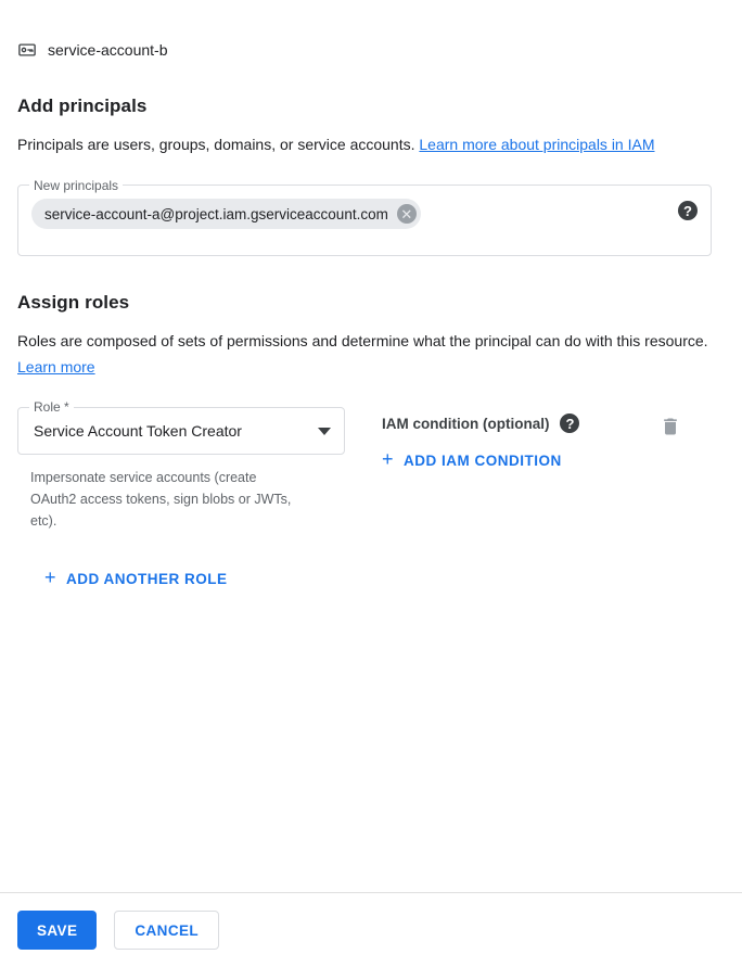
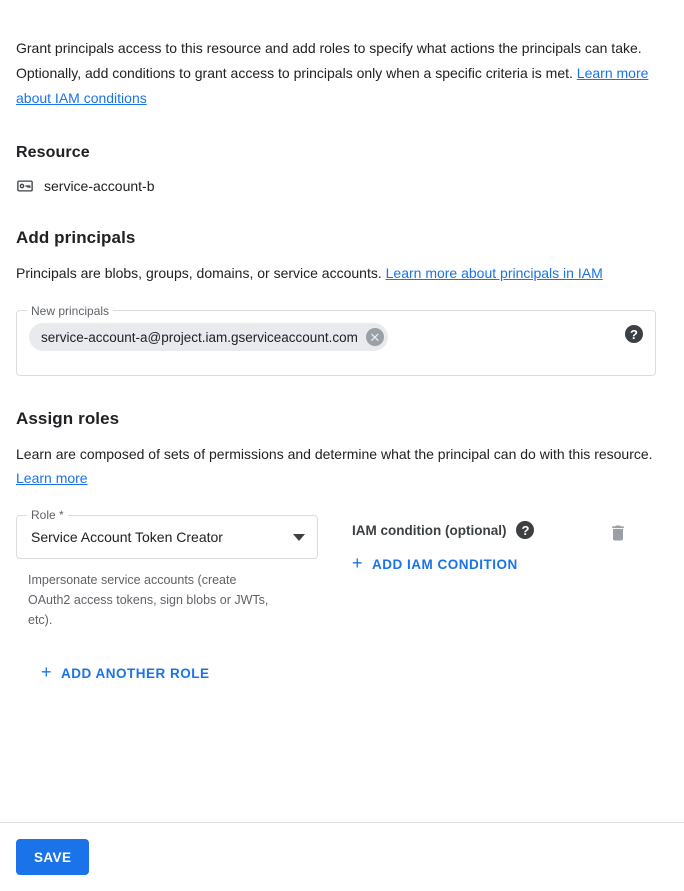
+ Grant principals access to this resource and add roles to specify what actions the principals can take. Optionally, add conditions to grant access to principals only when a specific criteria is met. Learn more about IAM conditions
+ Resource
  service-account-b
  Add principals
- Principals are users, groups, domains, or service accounts. Learn more about principals in IAM
+ Principals are blobs, groups, domains, or service accounts. Learn more about principals in IAM
  New principals
  service-account-a@project.iam.gserviceaccount.com
  ✕
  ?
  Assign roles
- Roles are composed of sets of permissions and determine what the principal can do with this resource. Learn more
+ Learn are composed of sets of permissions and determine what the principal can do with this resource. Learn more
  Role *
  Service Account Token Creator
  Impersonate service accounts (create OAuth2 access tokens, sign blobs or JWTs, etc).
  IAM condition (optional)
  ?
  +
  ADD IAM CONDITION
  +
  ADD ANOTHER ROLE
  SAVE
- CANCEL
